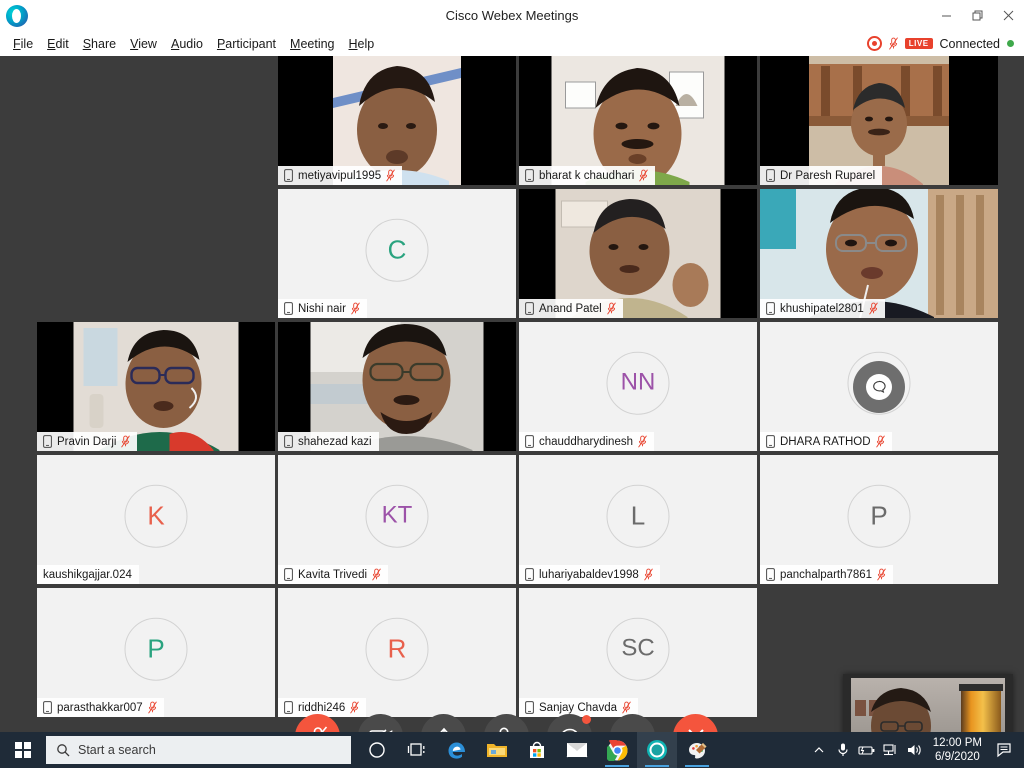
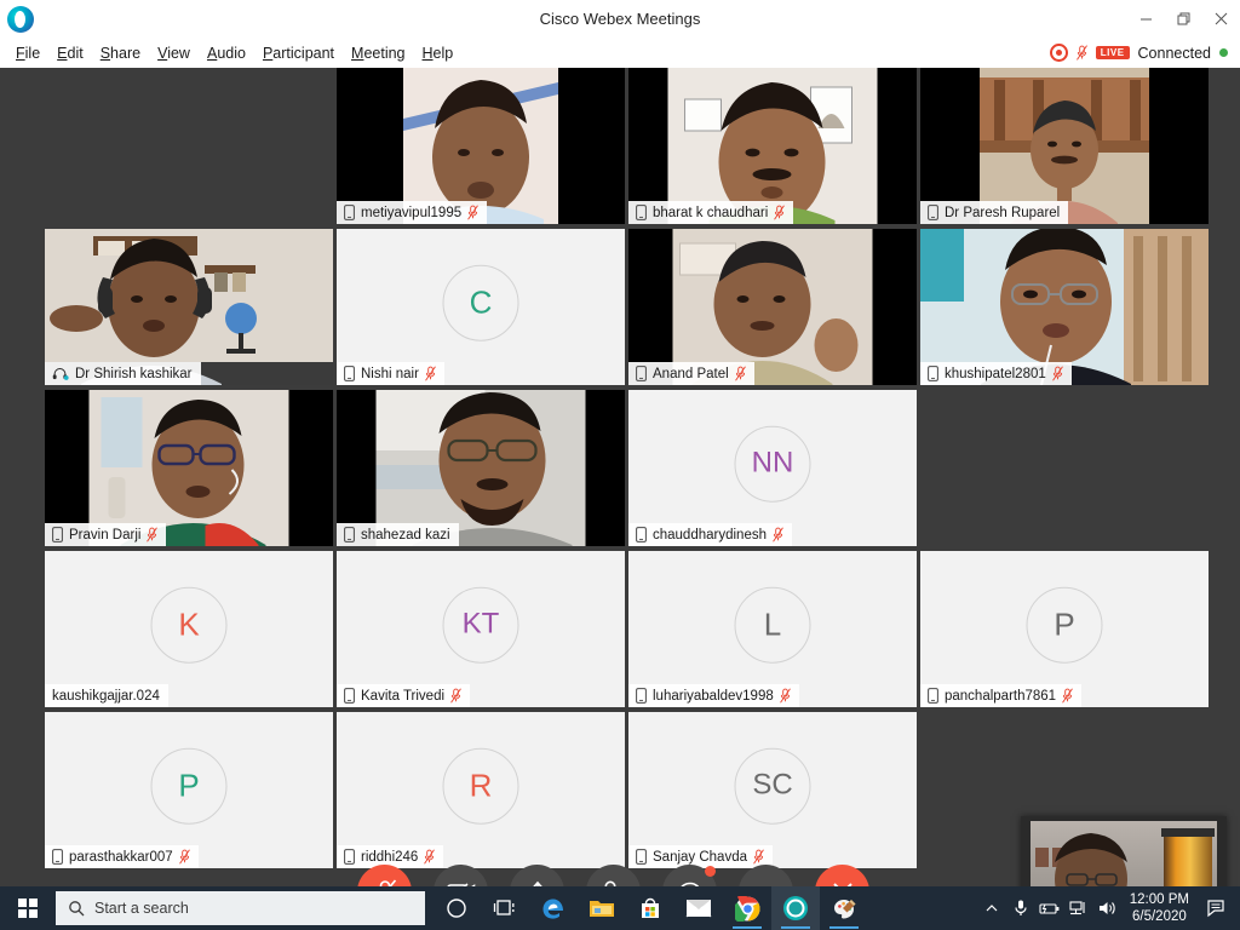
  Cisco Webex Meetings
  File
  Edit
  Share
  View
  Audio
  Participant
  Meeting
  Help
  LIVE
  Connected
  metiyavipul1995
  bharat k chaudhari
  Dr Paresh Ruparel
+ Dr Shirish kashikar
  C
  Nishi nair
  Anand Patel
  khushipatel2801
  Pravin Darji
  shahezad kazi
  NN
  chauddharydinesh
- DHARA RATHOD
  K
  kaushikgajjar.024
  KT
  Kavita Trivedi
  L
  luhariyabaldev1998
  P
  panchalparth7861
  P
  parasthakkar007
  R
  riddhi246
  SC
  Sanjay Chavda
  Start a search
  12:00 PM
- 6/9/2020
+ 6/5/2020
